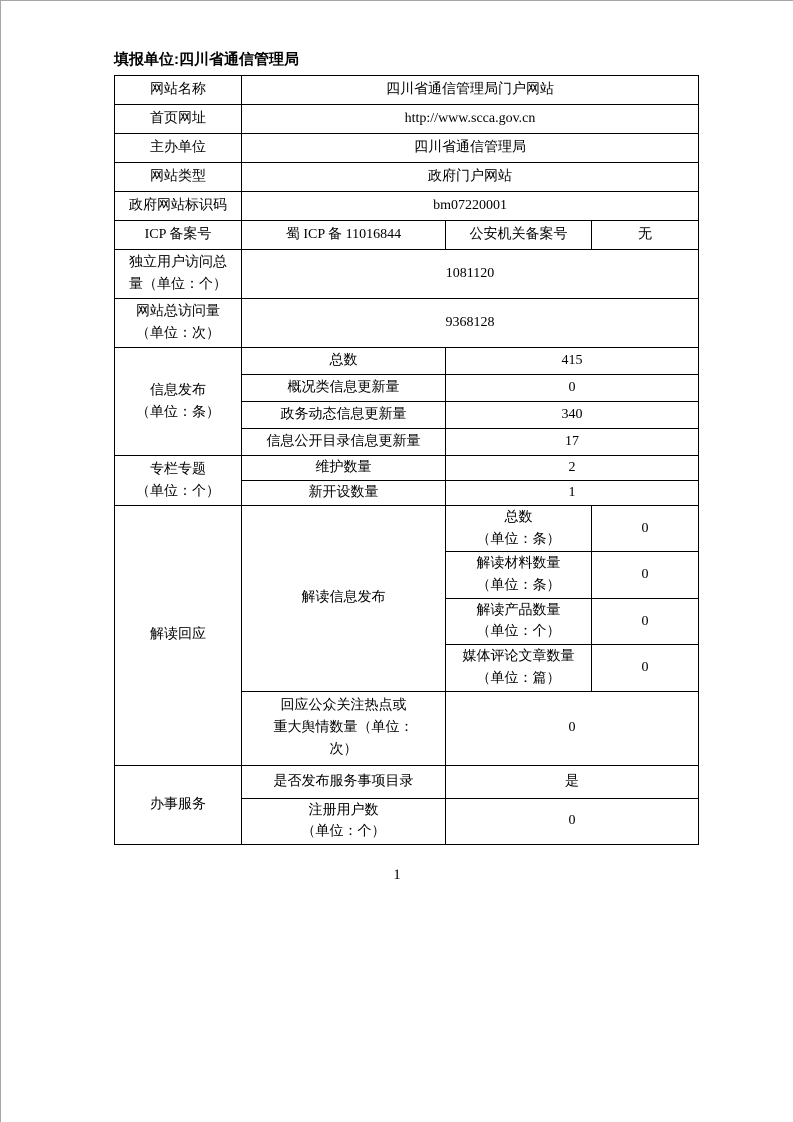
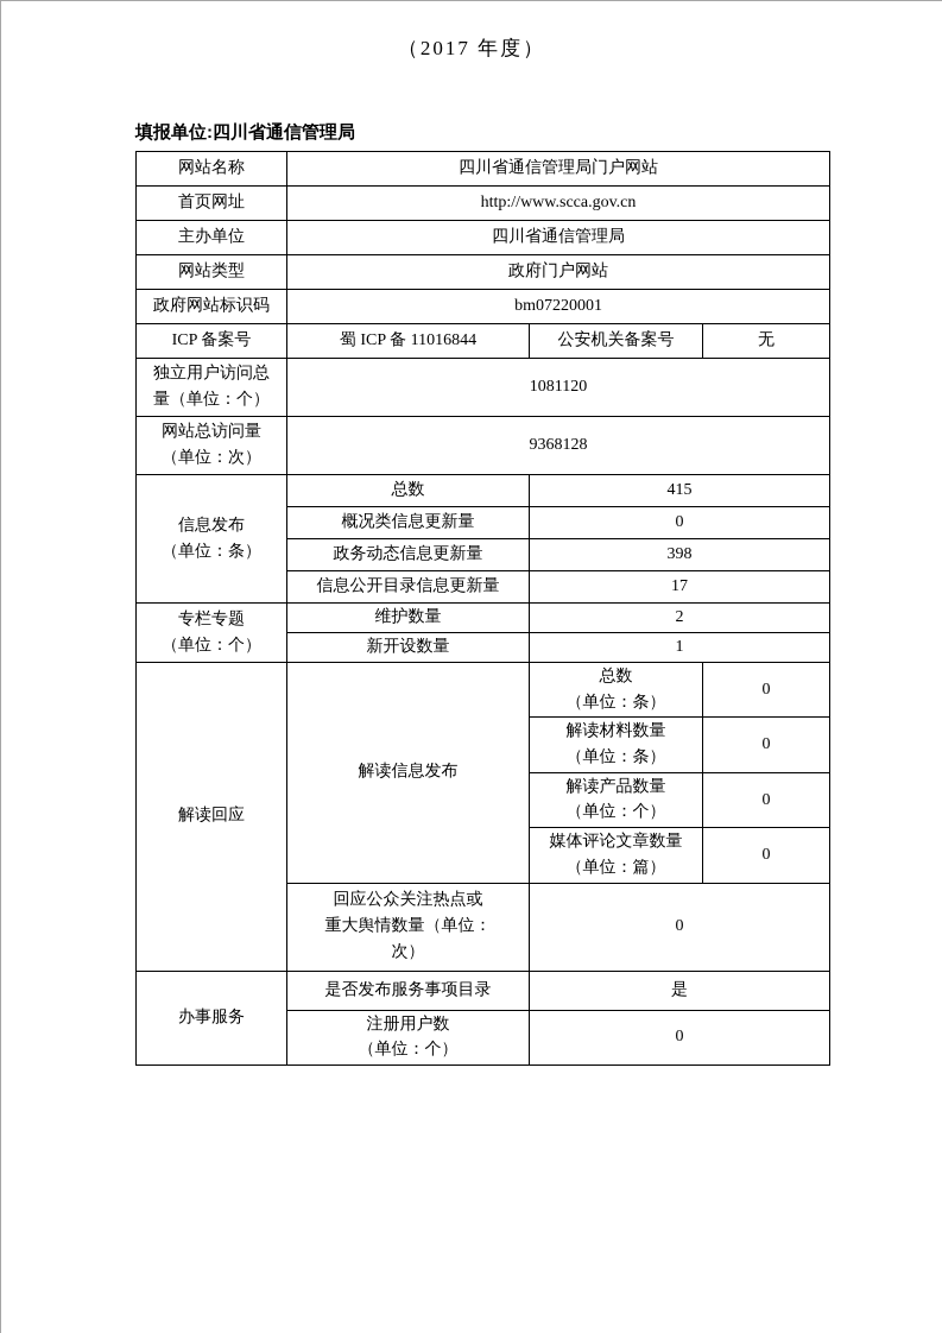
+ （2017 年度）
  填报单位:四川省通信管理局
  网站名称	四川省通信管理局门户网站
  首页网址	http://www.scca.gov.cn
  主办单位	四川省通信管理局
  网站类型	政府门户网站
  政府网站标识码	bm07220001
  ICP 备案号	蜀 ICP 备 11016844	公安机关备案号	无
  独立用户访问总 量（单位：个）	1081120
  网站总访问量 （单位：次）	9368128
  信息发布 （单位：条）	总数	415
  概况类信息更新量	0
- 政务动态信息更新量	340
+ 政务动态信息更新量	398
  信息公开目录信息更新量	17
  专栏专题 （单位：个）	维护数量	2
  新开设数量	1
  解读回应	解读信息发布	总数 （单位：条）	0
  解读材料数量 （单位：条）	0
  解读产品数量 （单位：个）	0
  媒体评论文章数量 （单位：篇）	0
  回应公众关注热点或 重大舆情数量（单位： 次）	0
  办事服务	是否发布服务事项目录	是
  注册用户数 （单位：个）	0
- 1
